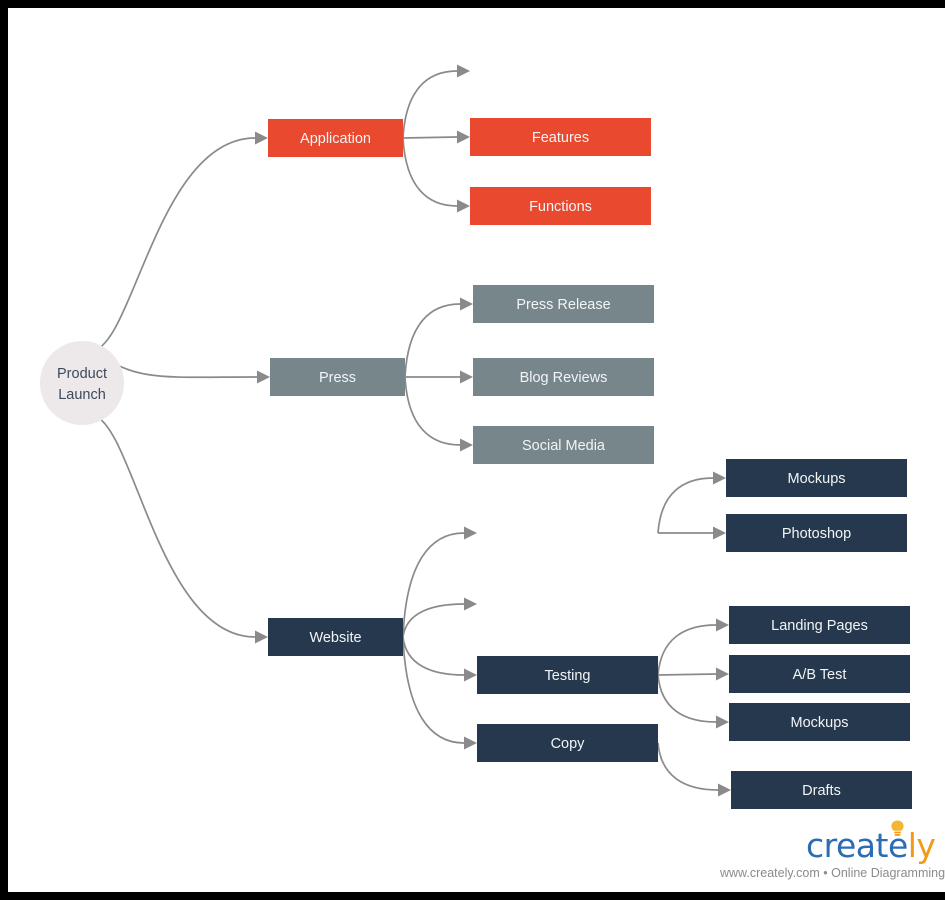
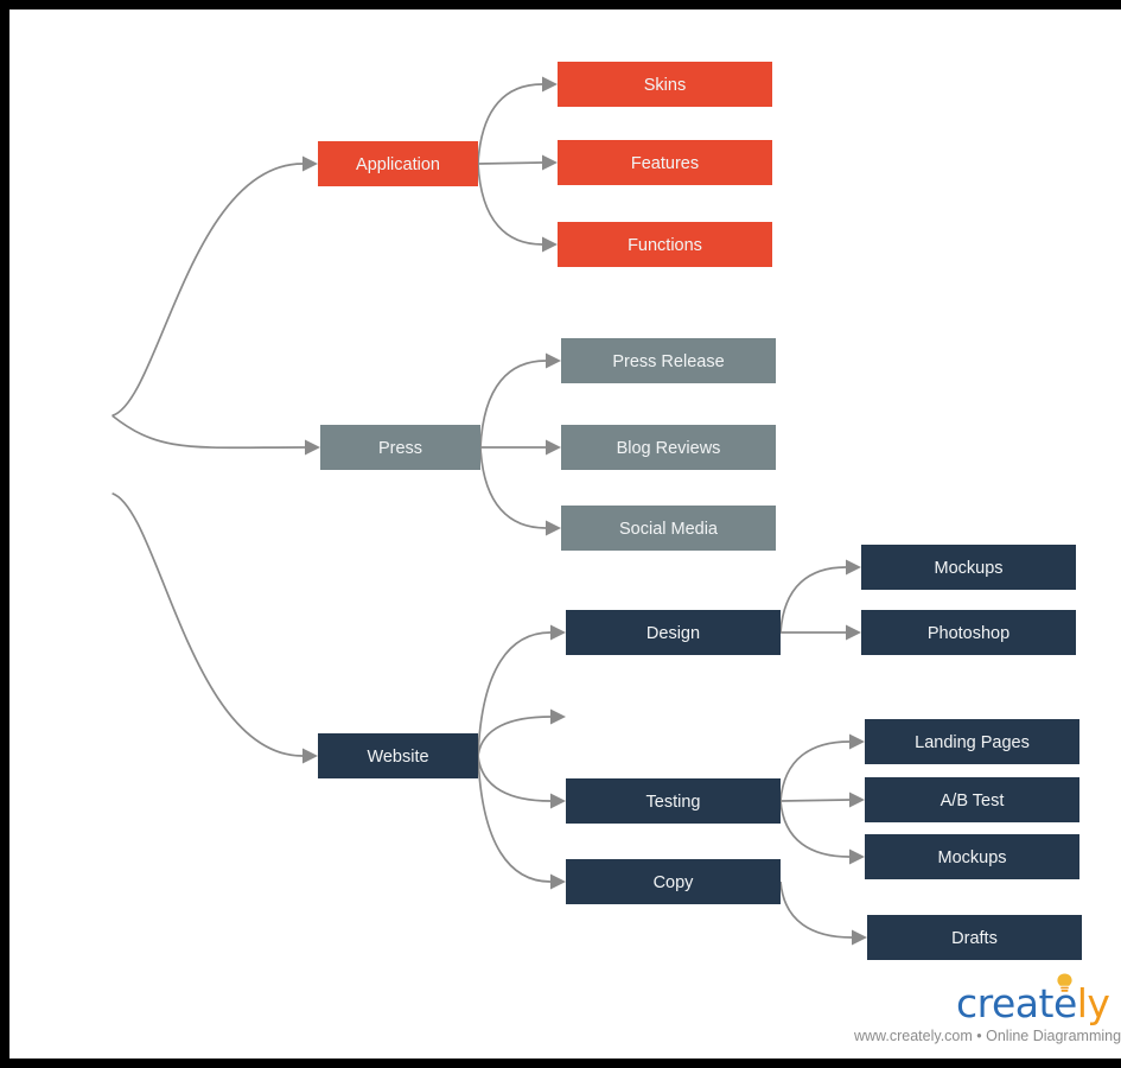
- Product
- Launch
  Application
+ Skins
  Features
  Functions
  Press
  Press Release
  Blog Reviews
  Social Media
  Website
+ Design
  Mockups
  Photoshop
  Testing
  Landing Pages
  A/B Test
  Mockups
  Copy
  Drafts
  creately
  www.creately.com • Online Diagramming
